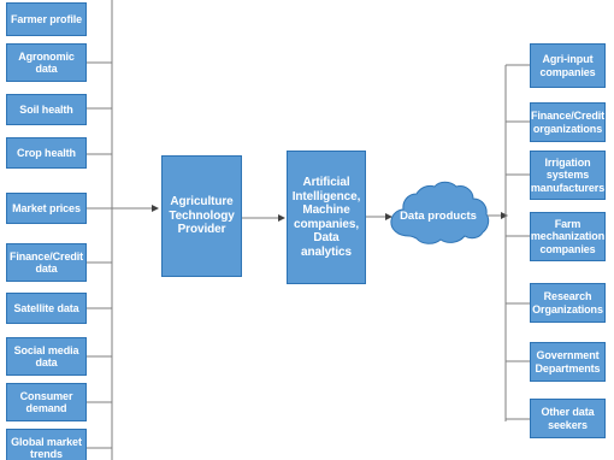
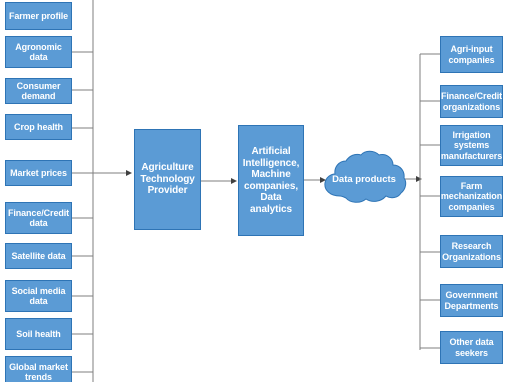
  Farmer profile
  Agronomic data
- Soil health
+ Consumer demand
  Crop health
  Market prices
  Finance/Credit data
  Satellite data
  Social media data
- Consumer demand
+ Soil health
  Global market trends
  Agriculture Technology Provider
  Artificial Intelligence, Machine companies, Data analytics
  Data products
  Agri-input companies
  Finance/Credit organizations
  Irrigation systems manufacturers
  Farm mechanization companies
  Research Organizations
  Government Departments
  Other data seekers
